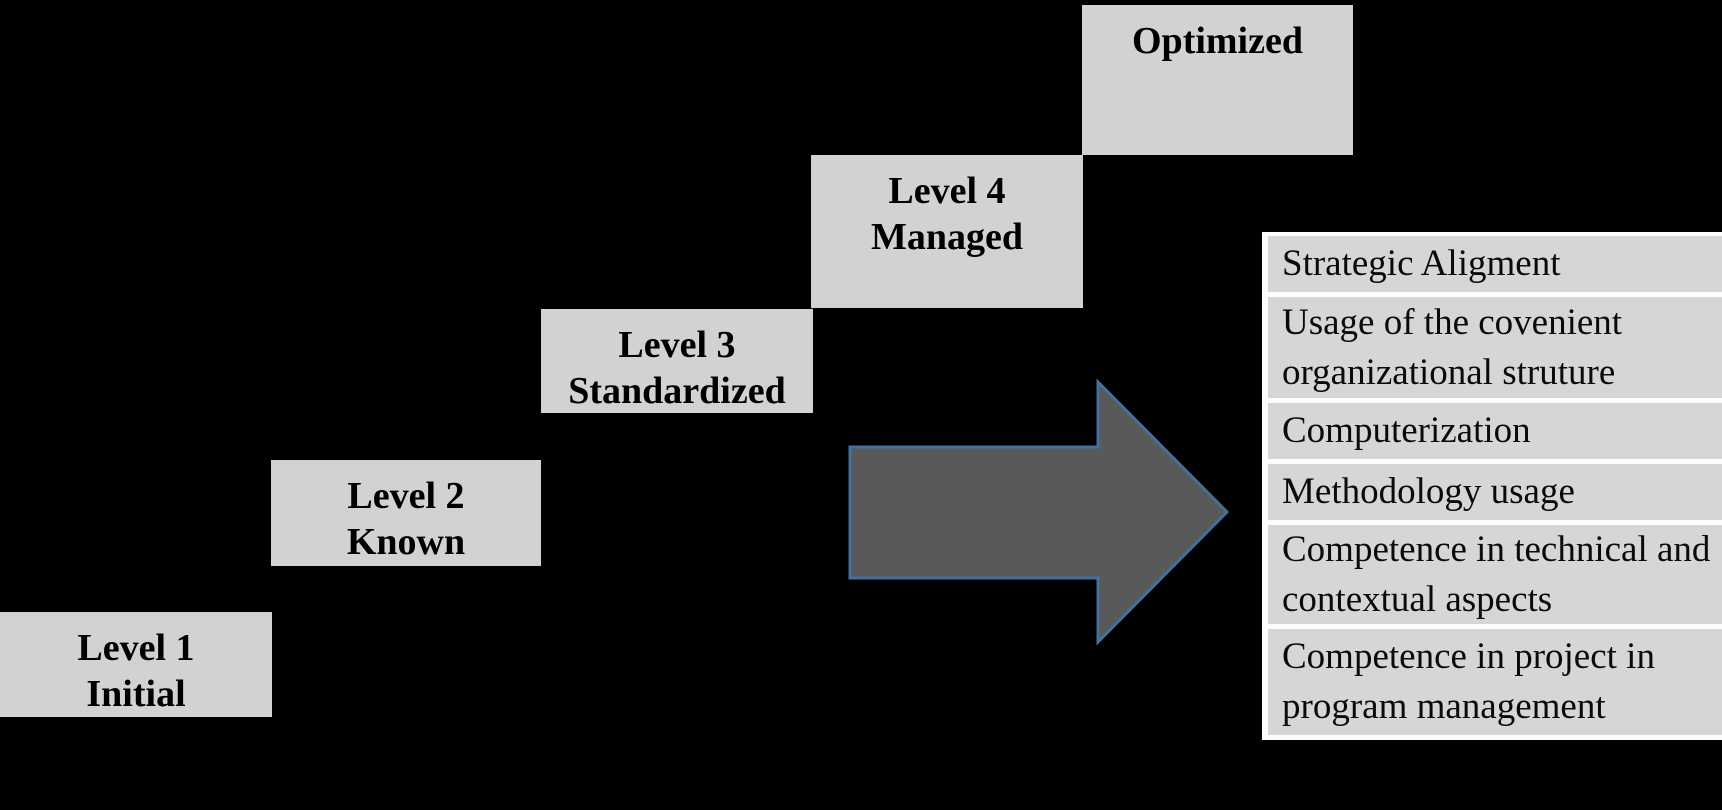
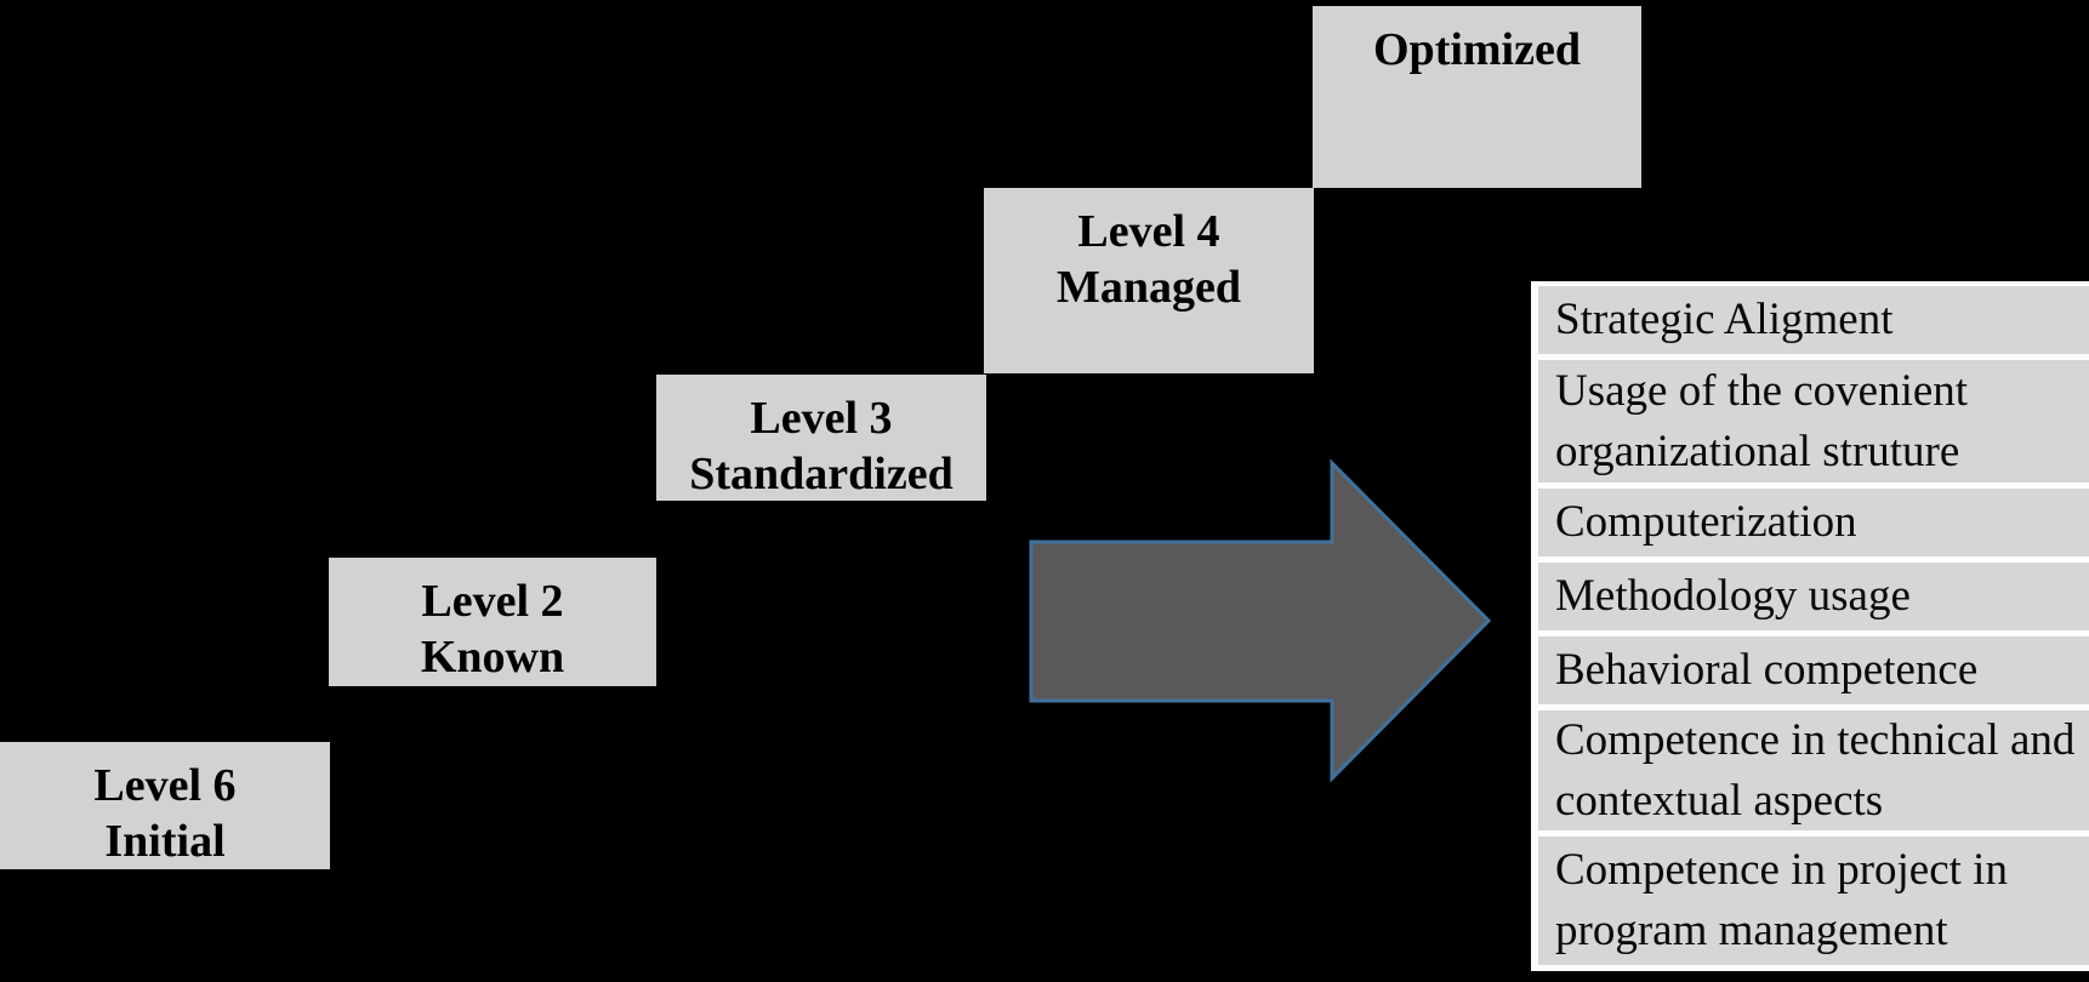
- Level 1
+ Level 6
  Initial
  Level 2
  Known
  Level 3
  Standardized
  Level 4
  Managed
  Optimized
  Strategic Aligment
  Usage of the covenient organizational struture
  Computerization
  Methodology usage
+ Behavioral competence
  Competence in technical and contextual aspects
  Competence in project in program management
